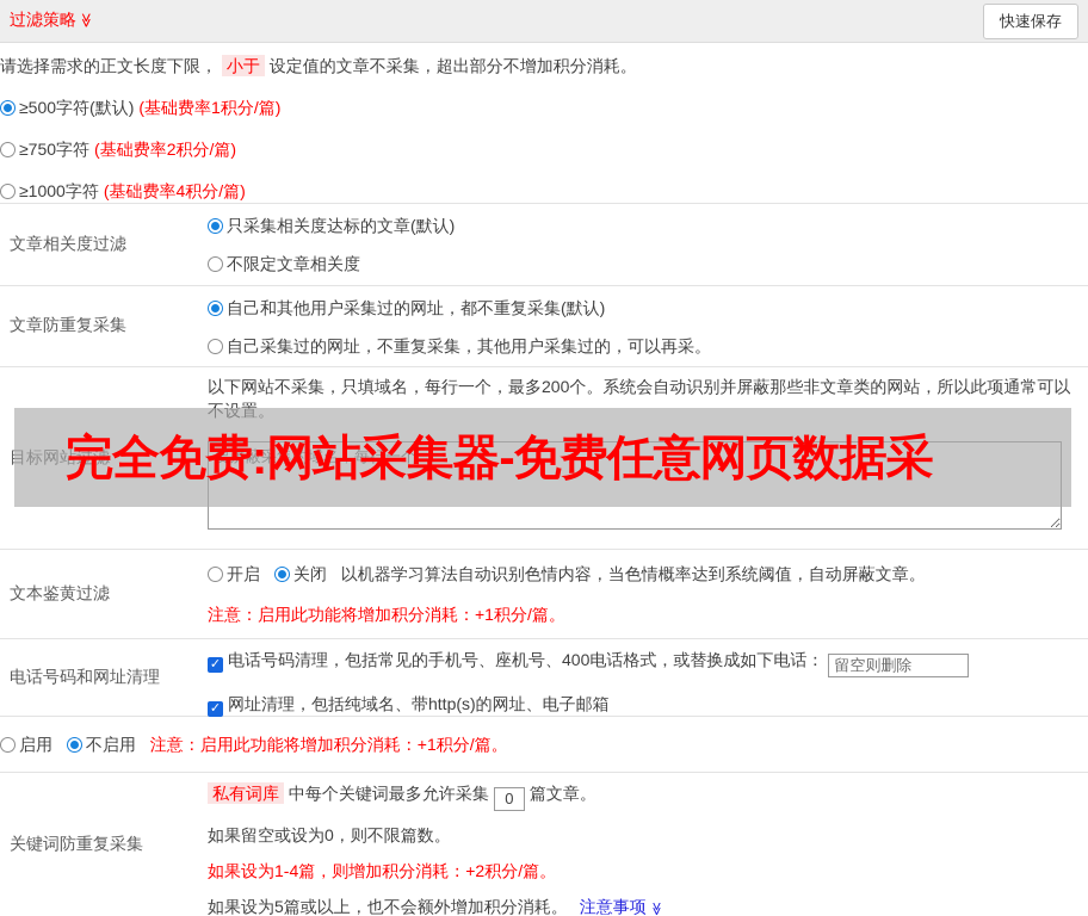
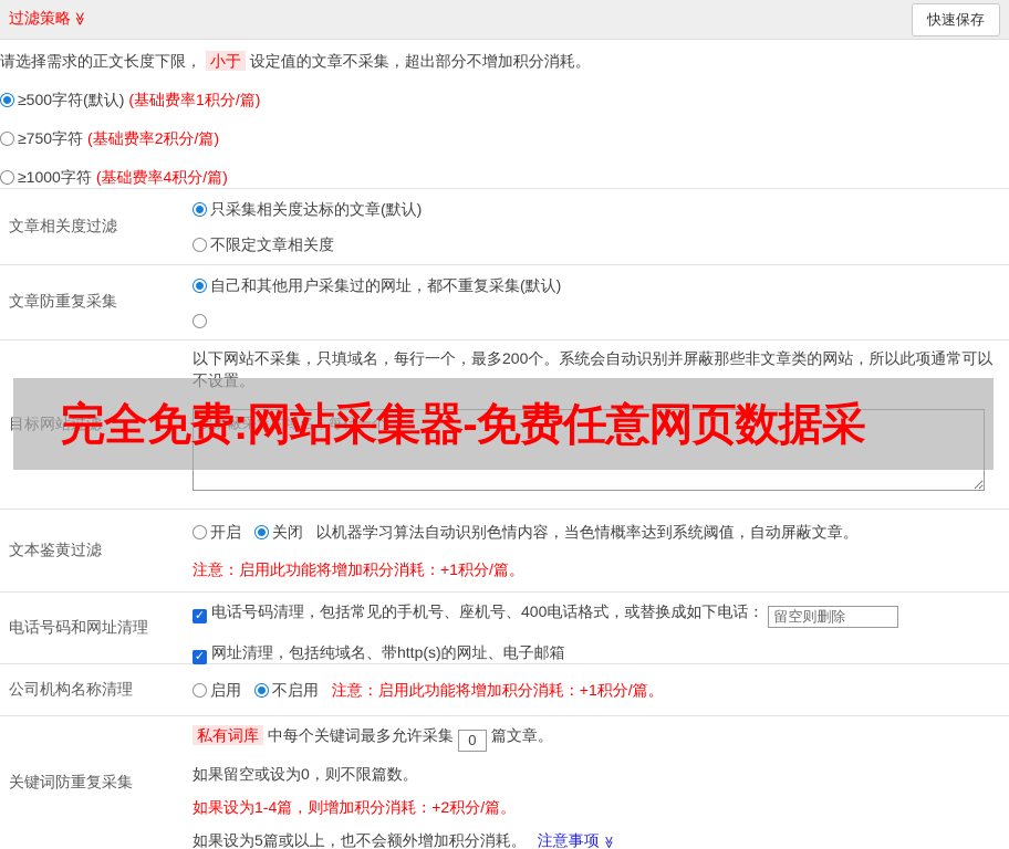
  快速保存
  请选择需求的正文长度下限， 小于 设定值的文章不采集，超出部分不增加积分消耗。
  ≥500字符(默认) (基础费率1积分/篇)
  ≥750字符 (基础费率2积分/篇)
  ≥1000字符 (基础费率4积分/篇)
  文章相关度过滤
  只采集相关度达标的文章(默认)
  不限定文章相关度
  文章防重复采集
  自己和其他用户采集过的网址，都不重复采集(默认)
- 自己采集过的网址，不重复采集，其他用户采集过的，可以再采。
  目标网站过滤
  以下网站不采集，只填域名，每行一个，最多200个。系统会自动识别并屏蔽那些非文章类的网站，所以此项通常可以不设置。
  要屏蔽采集的域名，每行一个
  文本鉴黄过滤
  开启 关闭 以机器学习算法自动识别色情内容，当色情概率达到系统阈值，自动屏蔽文章。
  注意：启用此功能将增加积分消耗：+1积分/篇。
  电话号码和网址清理
  ✓ 电话号码清理，包括常见的手机号、座机号、400电话格式，或替换成如下电话： 留空则删除
  ✓ 网址清理，包括纯域名、带http(s)的网址、电子邮箱
+ 公司机构名称清理
  启用 不启用 注意：启用此功能将增加积分消耗：+1积分/篇。
  关键词防重复采集
  私有词库 中每个关键词最多允许采集 0 篇文章。
  如果留空或设为0，则不限篇数。
  如果设为1-4篇，则增加积分消耗：+2积分/篇。
  完全免费:网站采集器-免费任意网页数据采
